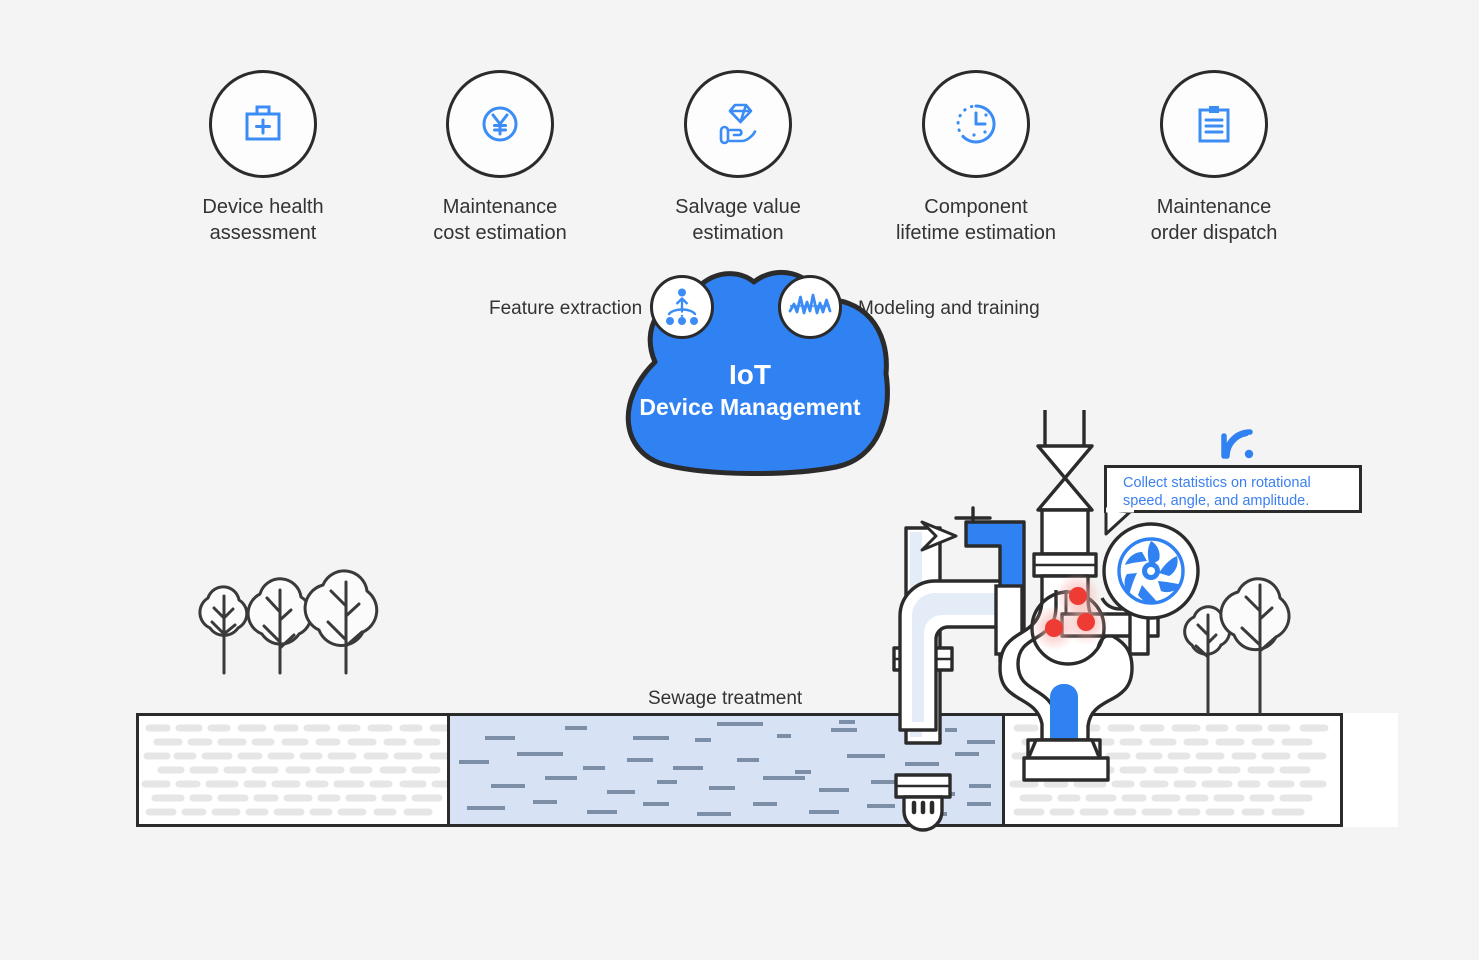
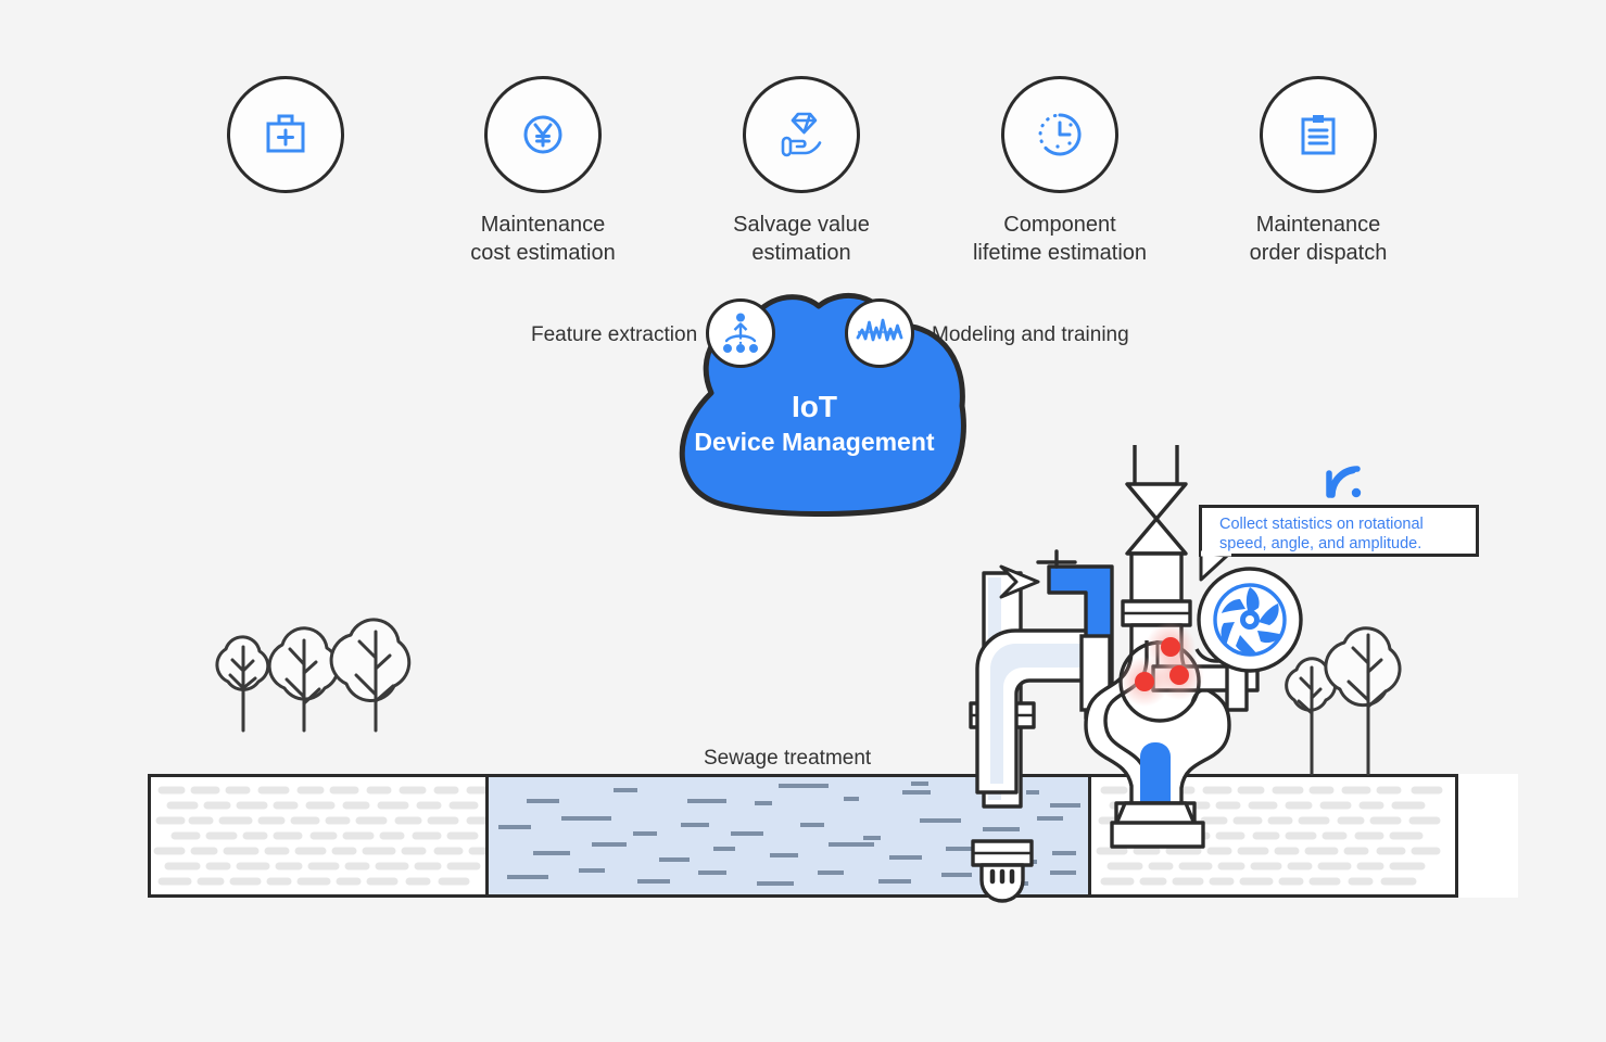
- Device health
- assessment
  Maintenance
  cost estimation
  Salvage value
  estimation
  Component
  lifetime estimation
  Maintenance
  order dispatch
  Feature extraction
  Modeling and training
  IoT
  Device Management
  Collect statistics on rotational
  speed, angle, and amplitude.
  Sewage treatment
